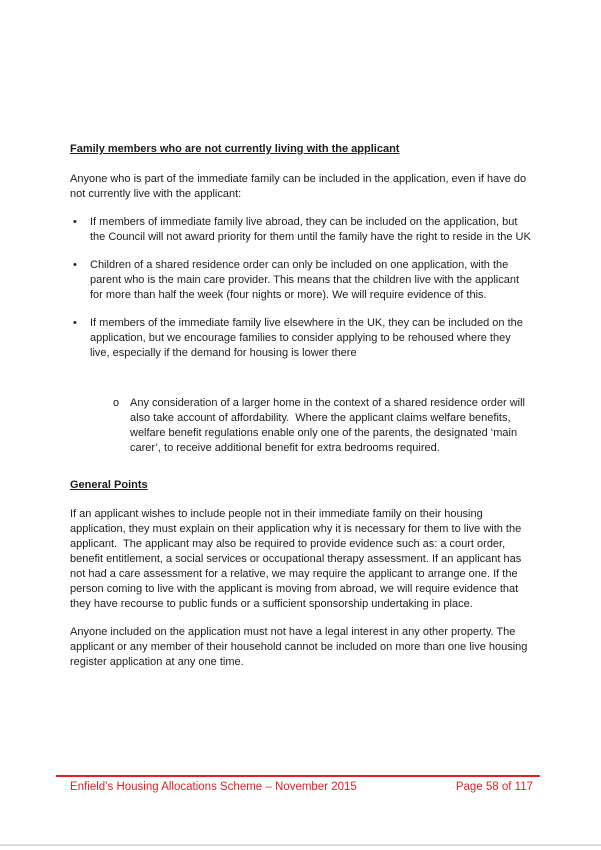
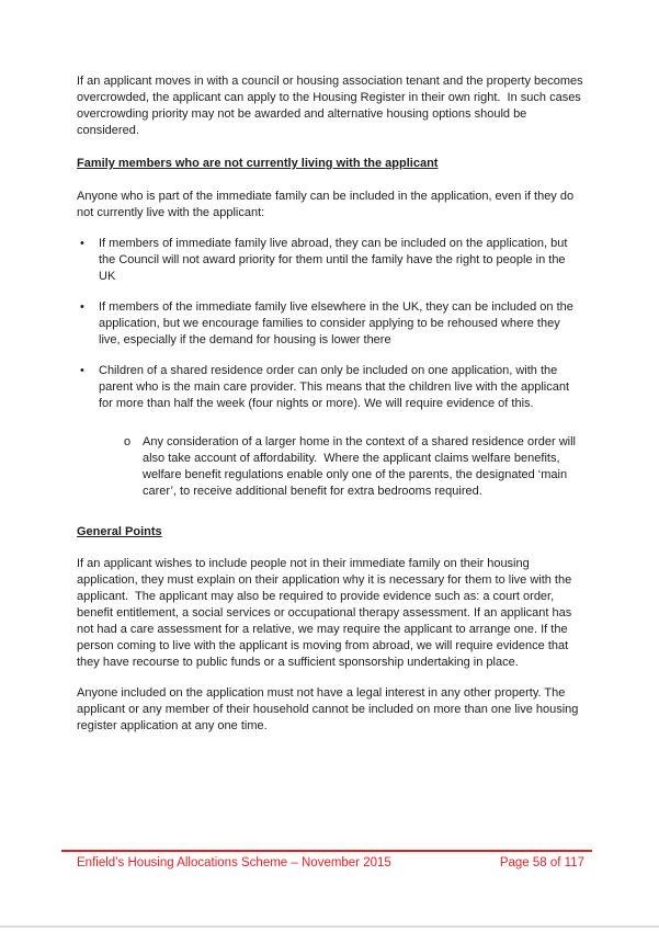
+ If an applicant moves in with a council or housing association tenant and the property becomes overcrowded, the applicant can apply to the Housing Register in their own right. In such cases overcrowding priority may not be awarded and alternative housing options should be considered.
  Family members who are not currently living with the applicant
- Anyone who is part of the immediate family can be included in the application, even if have do not currently live with the applicant:
+ Anyone who is part of the immediate family can be included in the application, even if they do not currently live with the applicant:
  •
- If members of immediate family live abroad, they can be included on the application, but the Council will not award priority for them until the family have the right to reside in the UK
+ If members of immediate family live abroad, they can be included on the application, but the Council will not award priority for them until the family have the right to people in the UK
  •
- Children of a shared residence order can only be included on one application, with the parent who is the main care provider. This means that the children live with the applicant for more than half the week (four nights or more). We will require evidence of this.
+ If members of the immediate family live elsewhere in the UK, they can be included on the application, but we encourage families to consider applying to be rehoused where they live, especially if the demand for housing is lower there
  •
- If members of the immediate family live elsewhere in the UK, they can be included on the application, but we encourage families to consider applying to be rehoused where they live, especially if the demand for housing is lower there
+ Children of a shared residence order can only be included on one application, with the parent who is the main care provider. This means that the children live with the applicant for more than half the week (four nights or more). We will require evidence of this.
  o
  Any consideration of a larger home in the context of a shared residence order will also take account of affordability. Where the applicant claims welfare benefits, welfare benefit regulations enable only one of the parents, the designated ‘main carer’, to receive additional benefit for extra bedrooms required.
  General Points
  If an applicant wishes to include people not in their immediate family on their housing application, they must explain on their application why it is necessary for them to live with the applicant. The applicant may also be required to provide evidence such as: a court order, benefit entitlement, a social services or occupational therapy assessment. If an applicant has not had a care assessment for a relative, we may require the applicant to arrange one. If the person coming to live with the applicant is moving from abroad, we will require evidence that they have recourse to public funds or a sufficient sponsorship undertaking in place.
  Anyone included on the application must not have a legal interest in any other property. The applicant or any member of their household cannot be included on more than one live housing register application at any one time.
  Enfield’s Housing Allocations Scheme – November 2015
  Page 58 of 117
